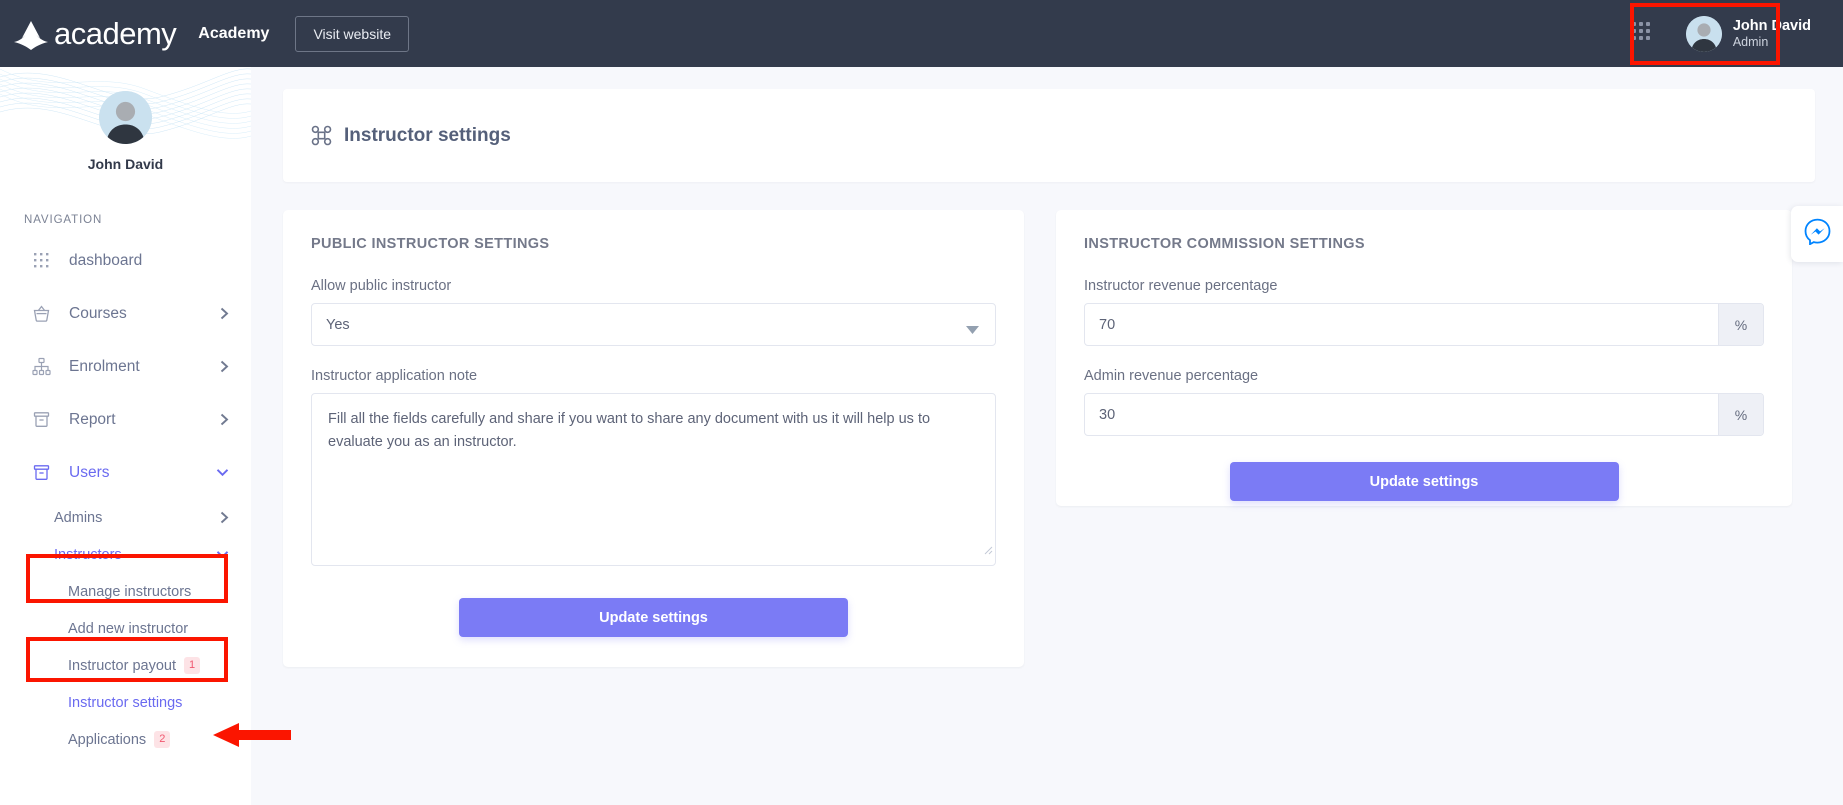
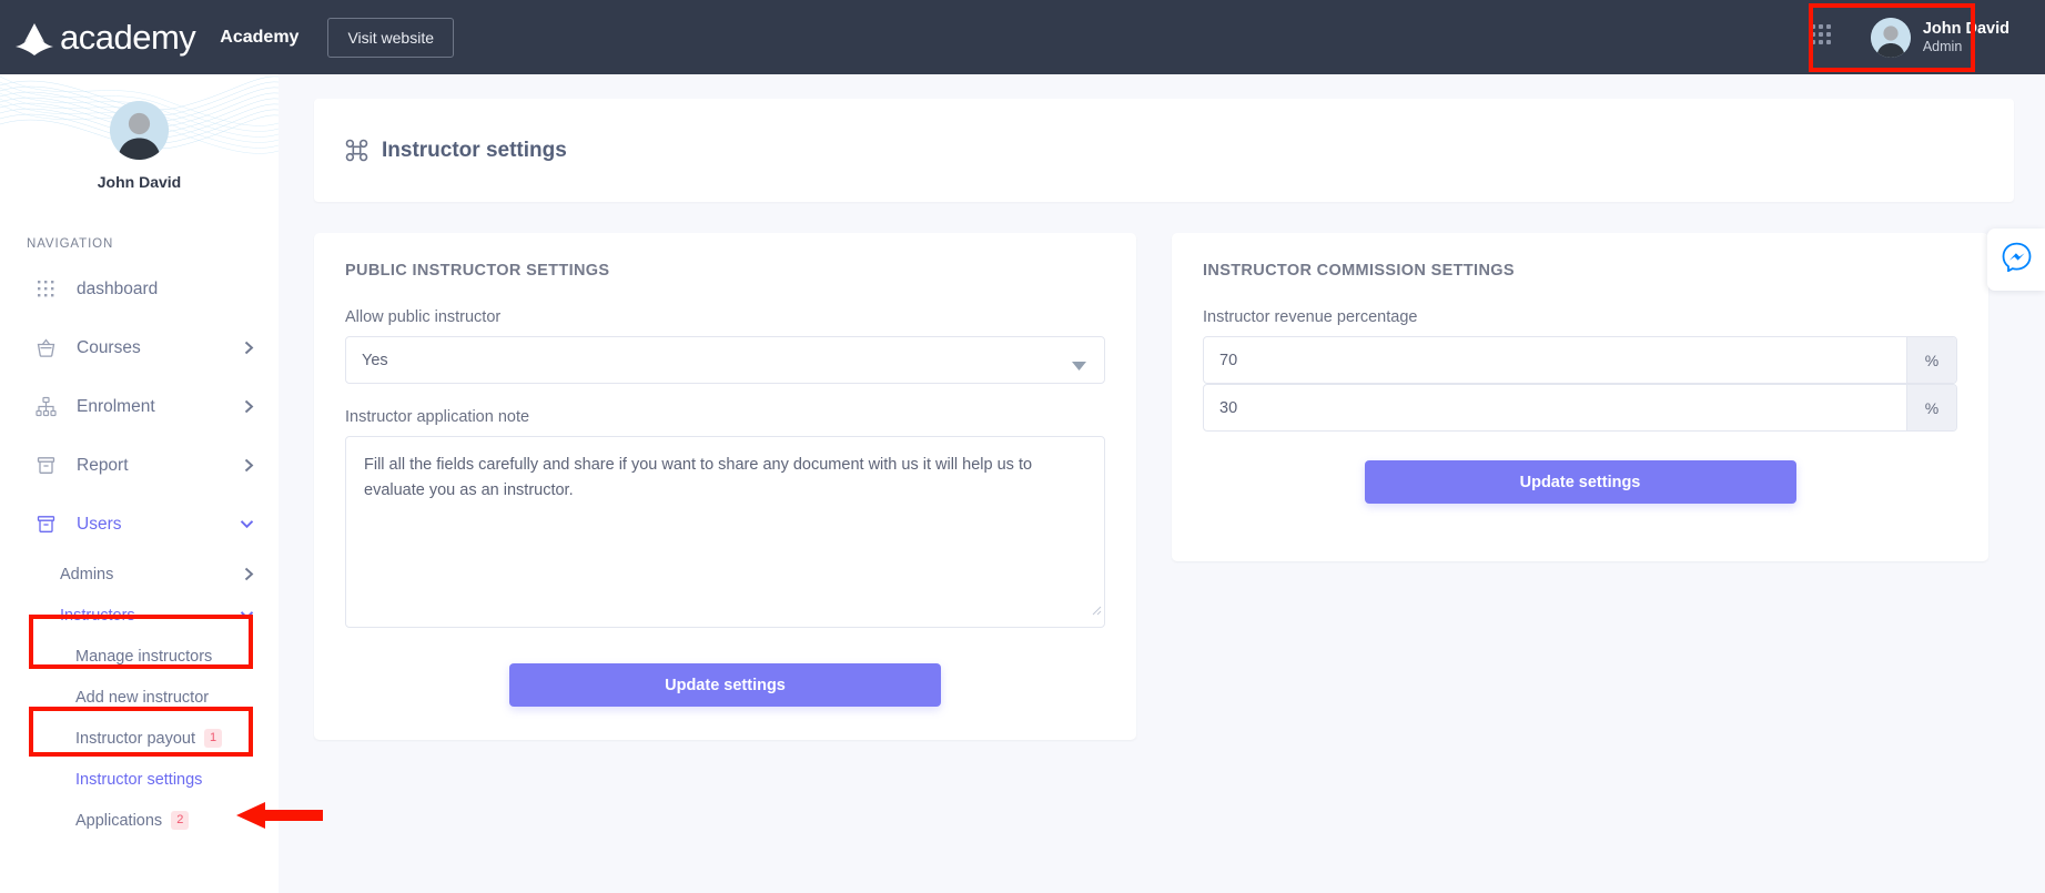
  academy
  Academy
  Visit website
  John David
  Admin
  John David
  NAVIGATION
  dashboard
  Courses
  Enrolment
  Report
  Users
  Admins
  Instructors
  Manage instructors
  Add new instructor
  Instructor payout
  1
  Instructor settings
  Applications
  2
  Instructor settings
  PUBLIC INSTRUCTOR SETTINGS
  Allow public instructor
  Yes
  Instructor application note
  Fill all the fields carefully and share if you want to share any document with us it will help us to evaluate you as an instructor.
  Update settings
  INSTRUCTOR COMMISSION SETTINGS
  Instructor revenue percentage
  70
  %
- Admin revenue percentage
  30
  %
  Update settings
